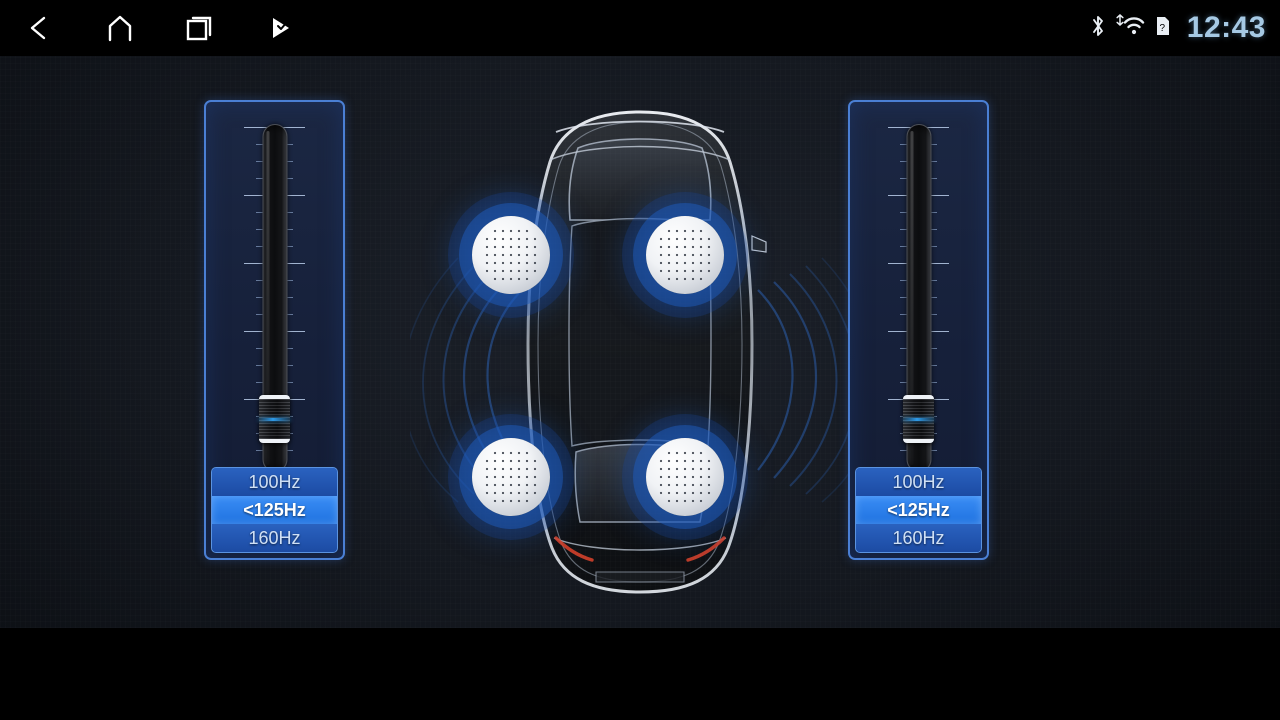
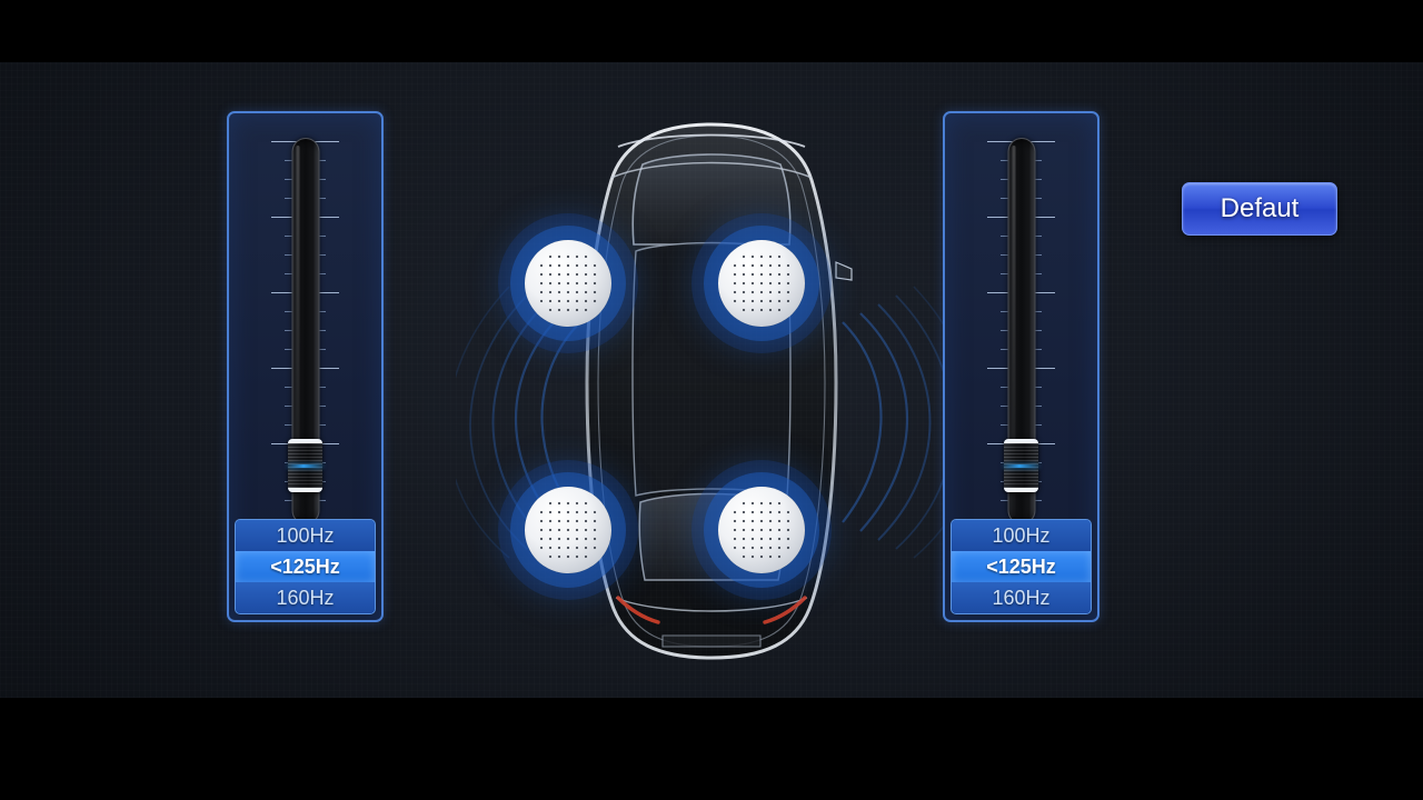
- ?
- 12:43
  100Hz
  <125Hz
  160Hz
  100Hz
  <125Hz
  160Hz
+ Defaut
